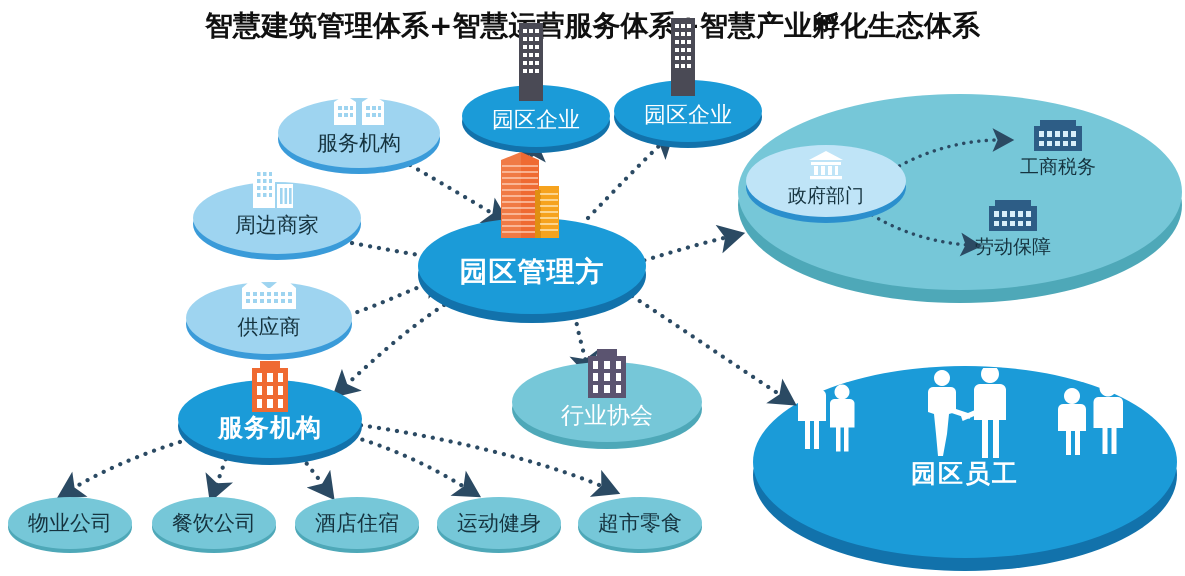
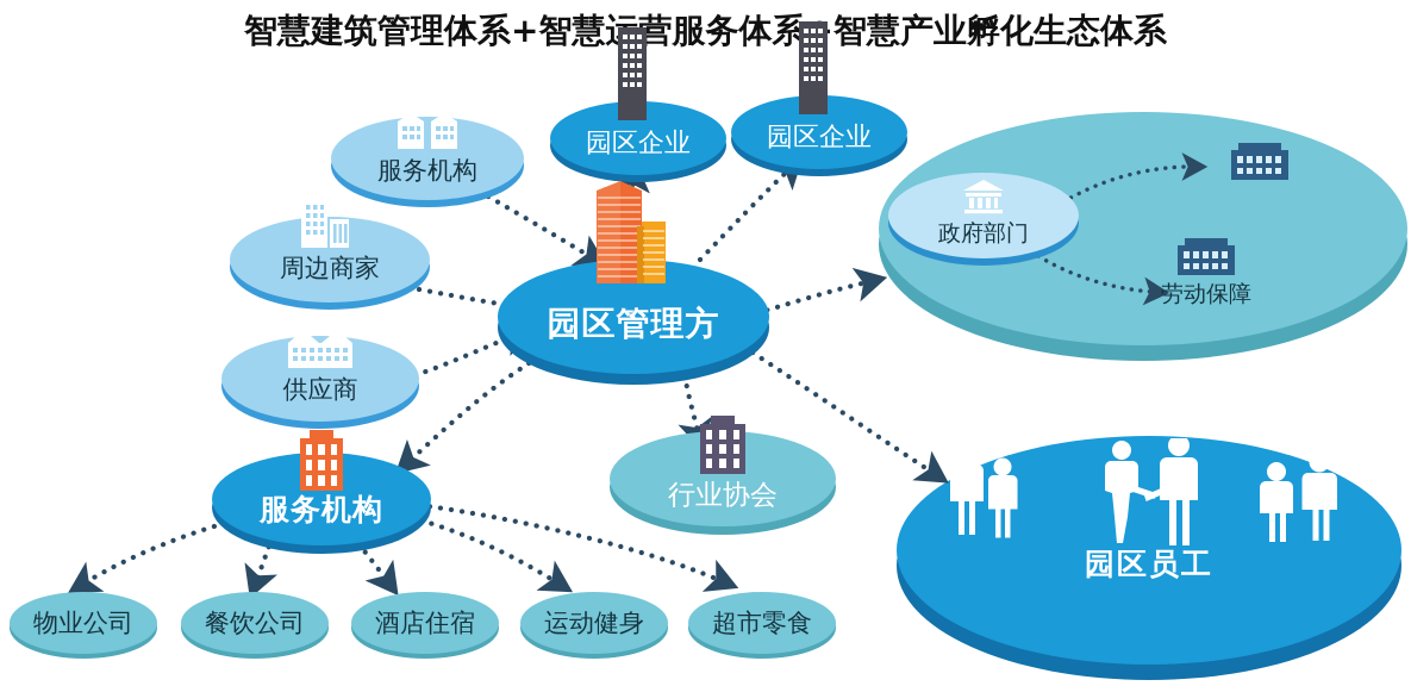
  智慧建筑管理体系+智慧营服务体系智慧产业孵化生态体系
  政府部门
- 工商税务
  劳动保障
  园区员工
  园区企业
  园区企业
  服务机构
  周边商家
  供应商
  园区管理方
  行业协会
  服务机构
  物业公司
  餐饮公司
  酒店住宿
  运动健身
  超市零食
